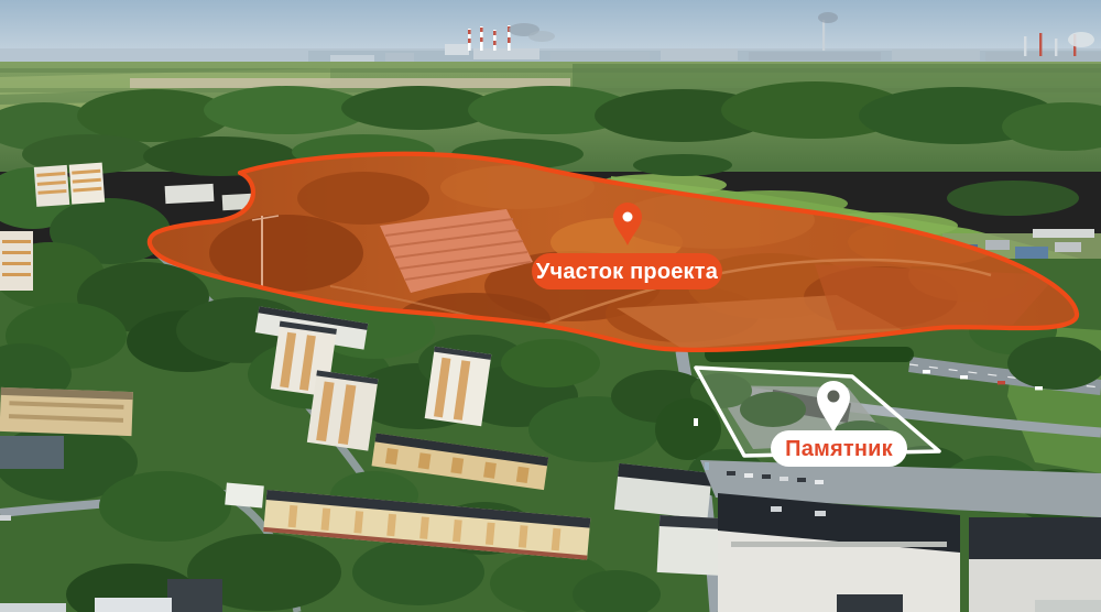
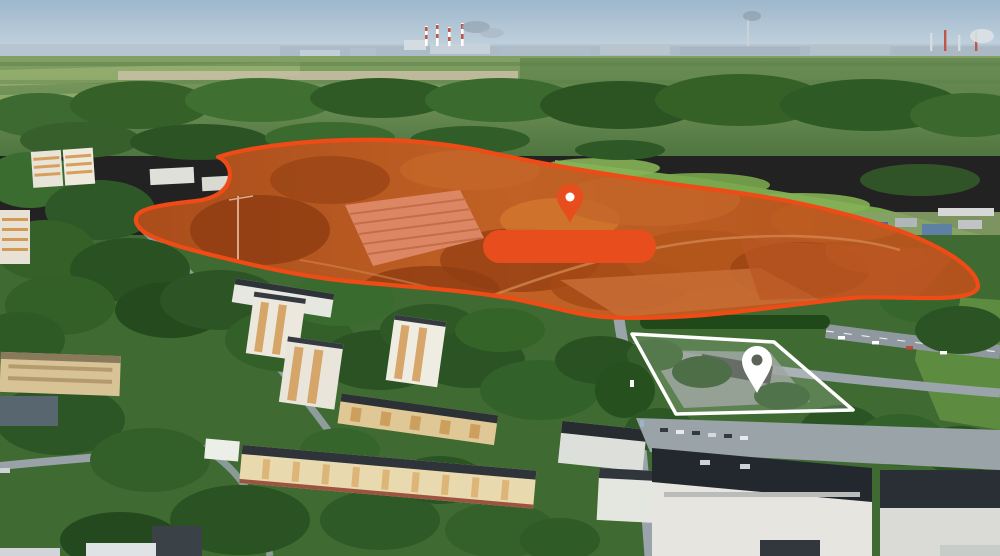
- Участок проекта
- Памятник
